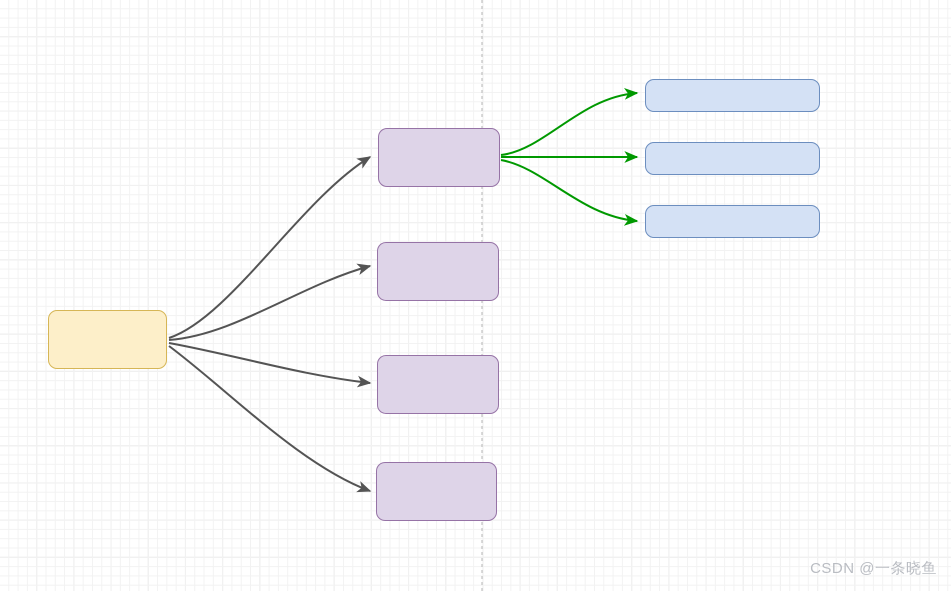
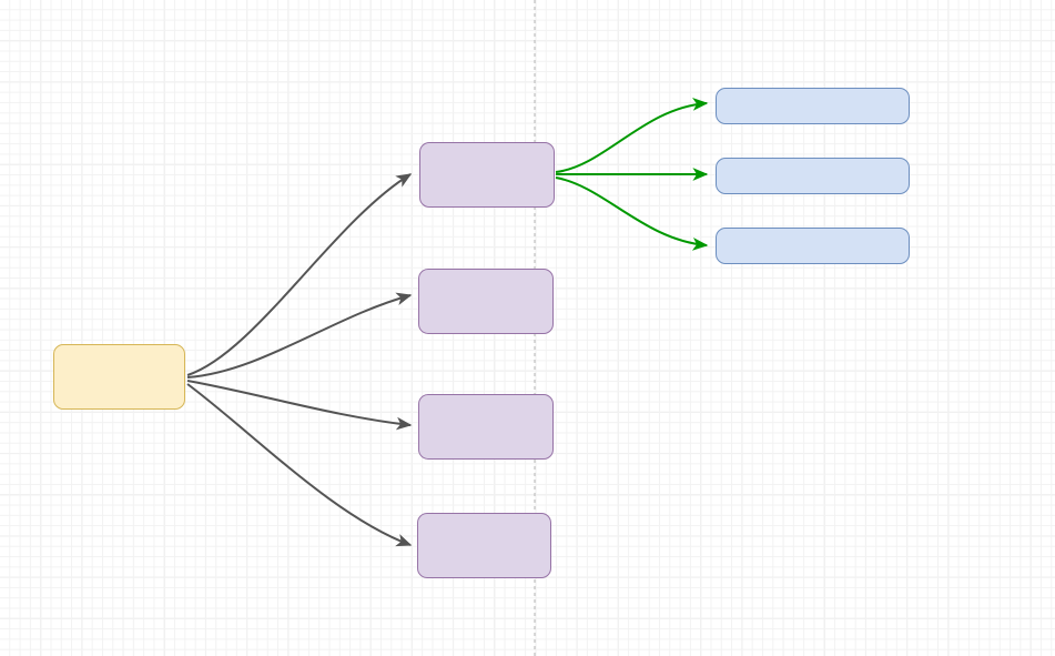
- CSDN @一条晓鱼
